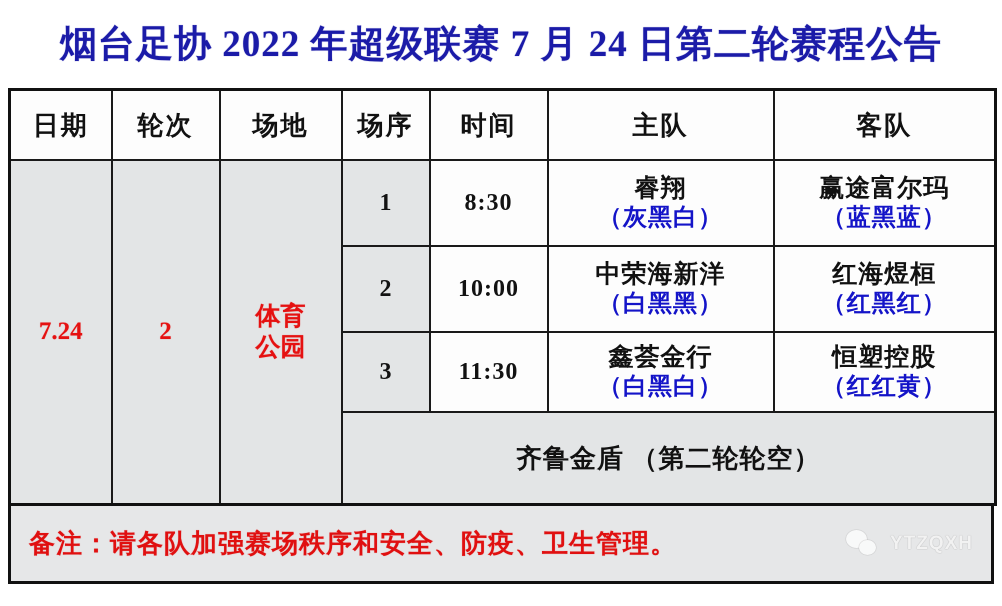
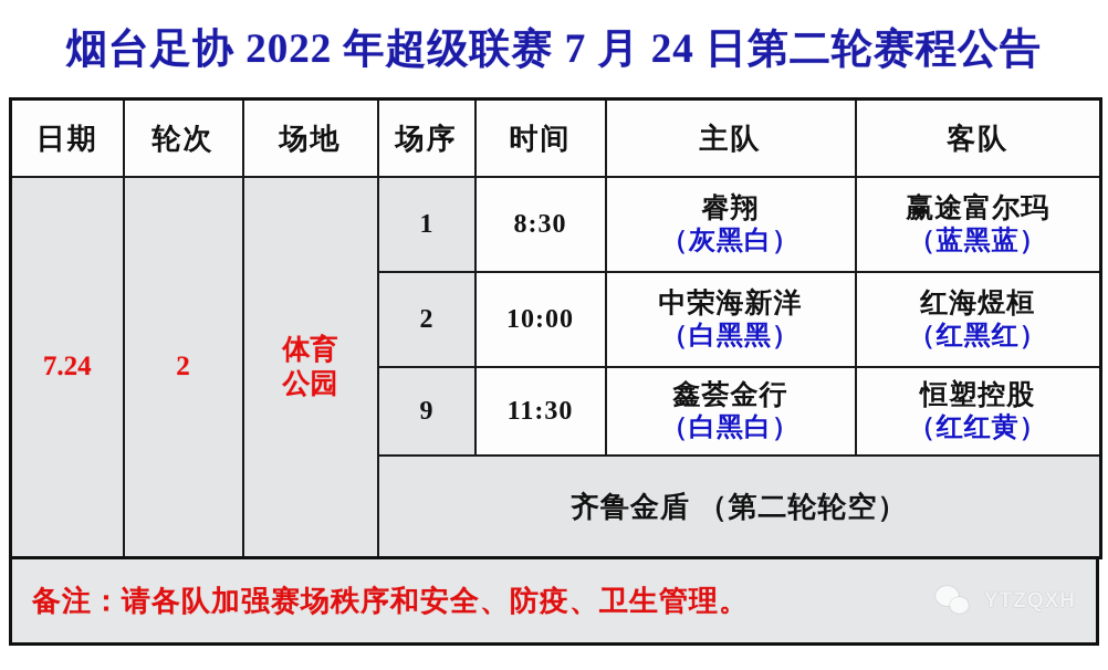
  烟台足协 2022 年超级联赛 7 月 24 日第二轮赛程公告
  日期	轮次	场地	场序	时间	主队	客队
  7.24	2	体育 公园	1	8:30	睿翔 （灰黑白）	赢途富尔玛 （蓝黑蓝）
  2	10:00	中荣海新洋 （白黑黑）	红海煜桓 （红黑红）
- 3	11:30	鑫荟金行 （白黑白）	恒塑控股 （红红黄）
+ 9	11:30	鑫荟金行 （白黑白）	恒塑控股 （红红黄）
  齐鲁金盾 （第二轮轮空）
  备注：请各队加强赛场秩序和安全、防疫、卫生管理。
  YTZQXH
